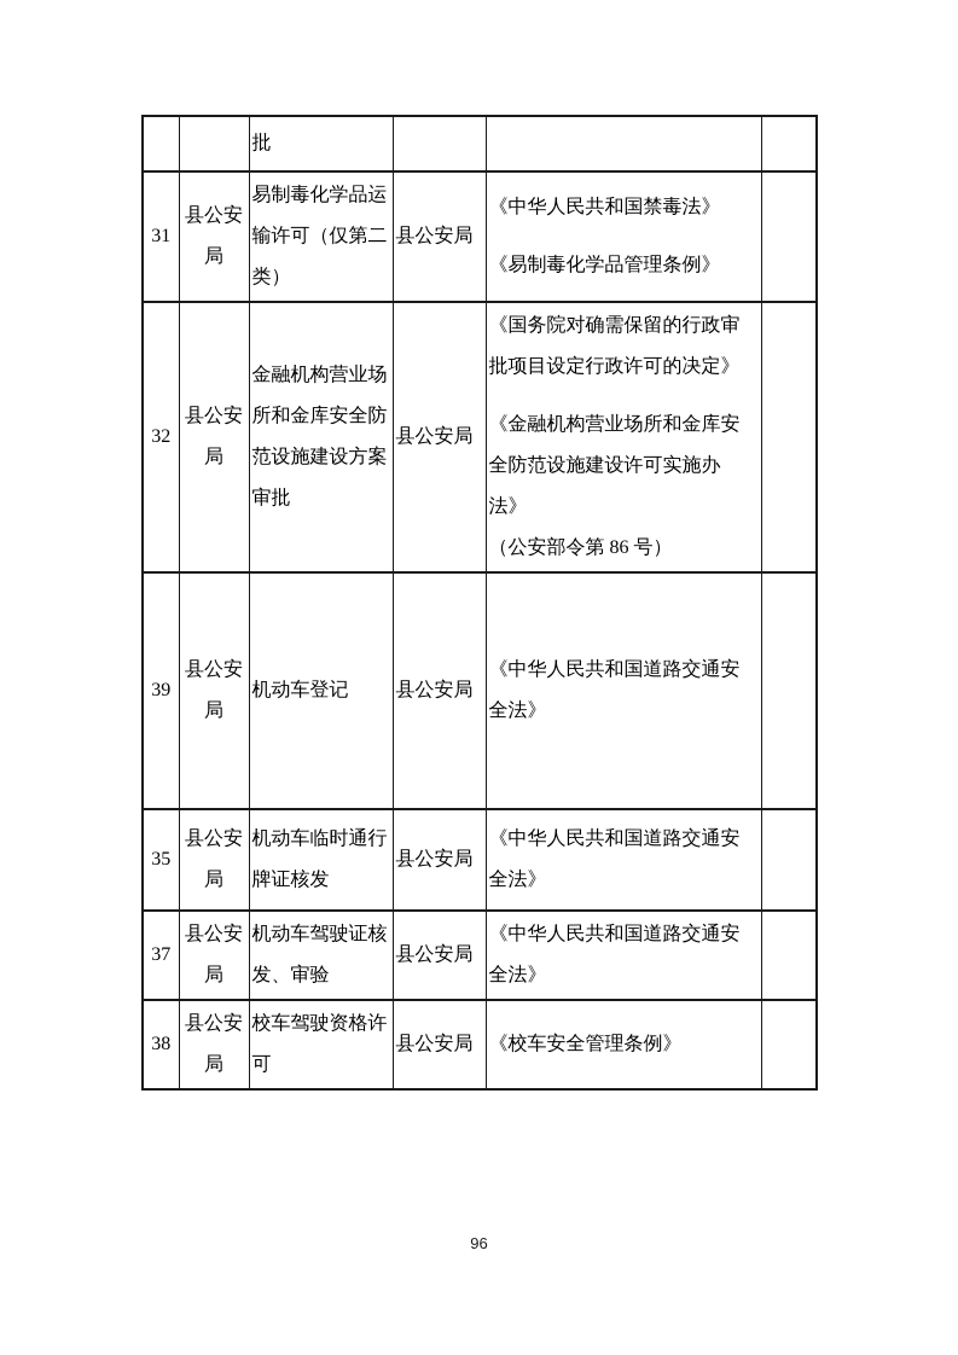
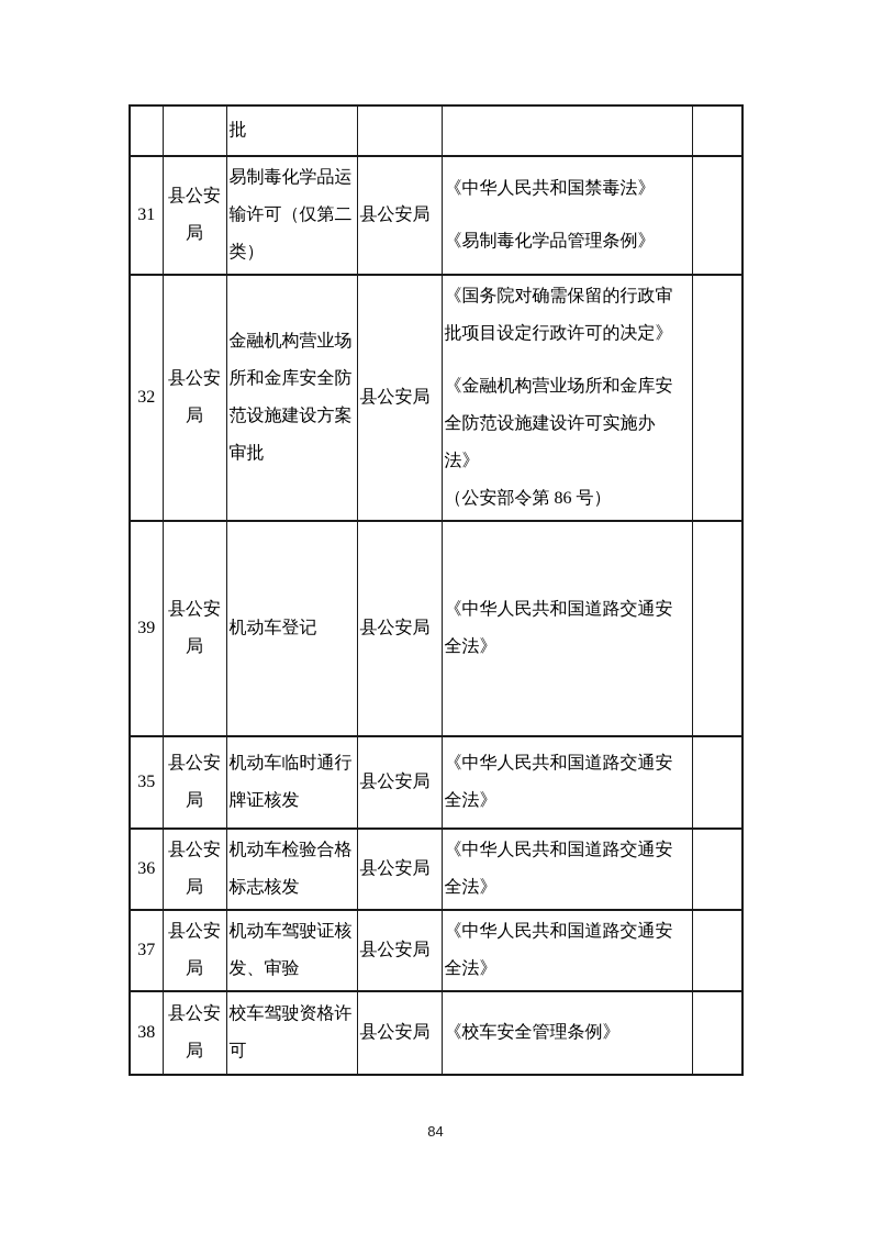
  		批
  31	县公安局	易制毒化学品运 输许可（仅第二 类）	县公安局	《中华人民共和国禁毒法》《易制毒化学品管理条例》
  32	县公安局	金融机构营业场 所和金库安全防 范设施建设方案 审批	县公安局	《国务院对确需保留的行政审 批项目设定行政许可的决定》《金融机构营业场所和金库安 全防范设施建设许可实施办法》 （公安部令第 86 号）
  39	县公安局	机动车登记	县公安局	《中华人民共和国道路交通安 全法》
  35	县公安局	机动车临时通行 牌证核发	县公安局	《中华人民共和国道路交通安 全法》
+ 36	县公安局	机动车检验合格 标志核发	县公安局	《中华人民共和国道路交通安 全法》
  37	县公安局	机动车驾驶证核 发、审验	县公安局	《中华人民共和国道路交通安 全法》
  38	县公安局	校车驾驶资格许 可	县公安局	《校车安全管理条例》
- 96
+ 84
